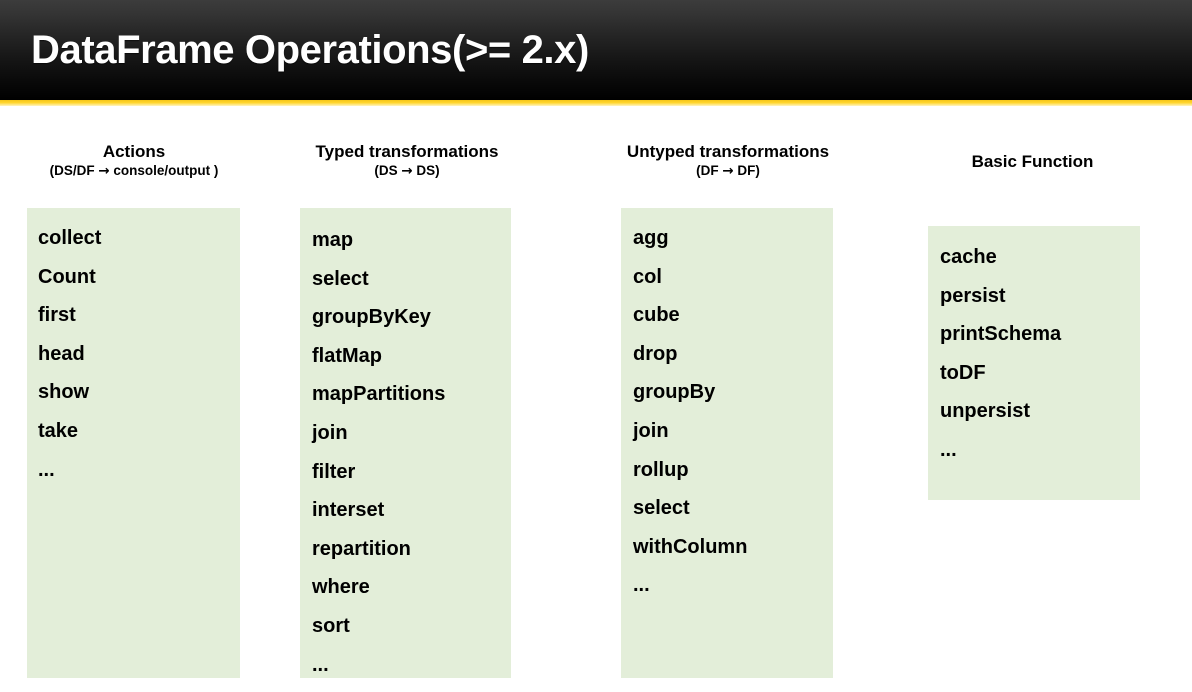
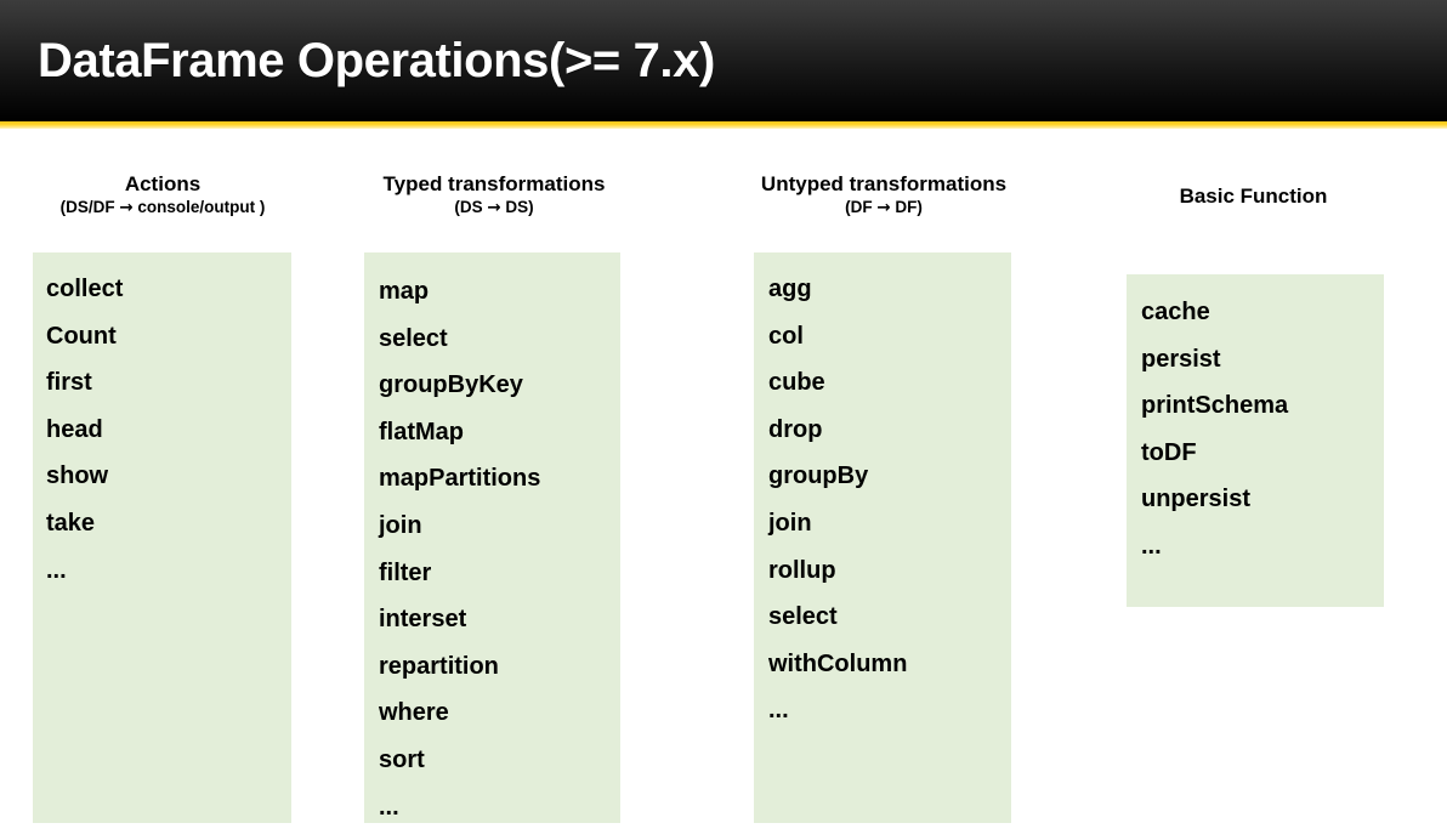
- DataFrame Operations(>= 2.x)
+ DataFrame Operations(>= 7.x)
  Actions
  (DS/DF → console/output )
  collect
  Count
  first
  head
  show
  take
  ...
  Typed transformations
  (DS → DS)
  map
  select
  groupByKey
  flatMap
  mapPartitions
  join
  filter
  interset
  repartition
  where
  sort
  ...
  Untyped transformations
  (DF → DF)
  agg
  col
  cube
  drop
  groupBy
  join
  rollup
  select
  withColumn
  ...
  Basic Function
  cache
  persist
  printSchema
  toDF
  unpersist
  ...
